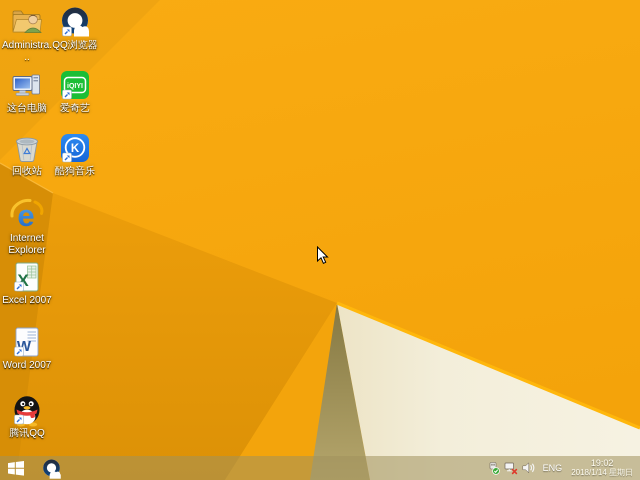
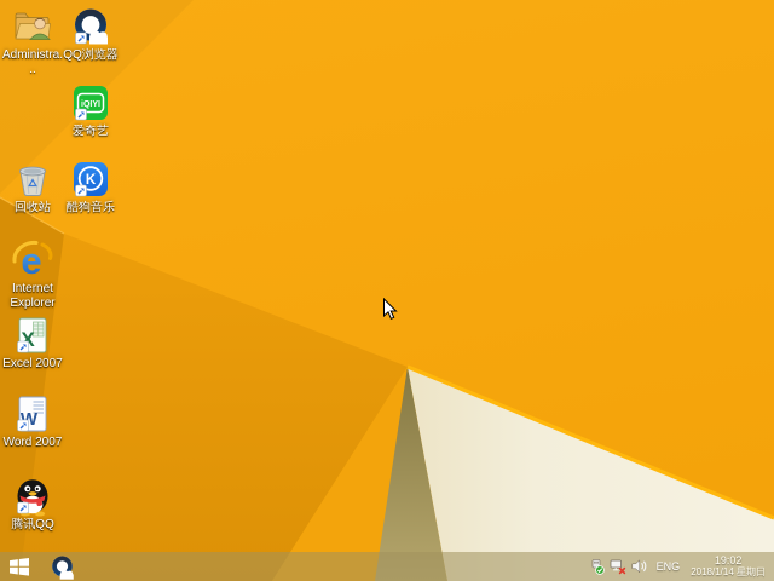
  Administra...
- 这台电脑
  回收站
  e
  Internet Explorer
  X
  Excel 2007
  W
  Word 2007
  腾讯QQ
  QQ浏览器
  爱奇艺
  K
  酷狗音乐
  ENG
  19:02
  2018/1/14 星期日
